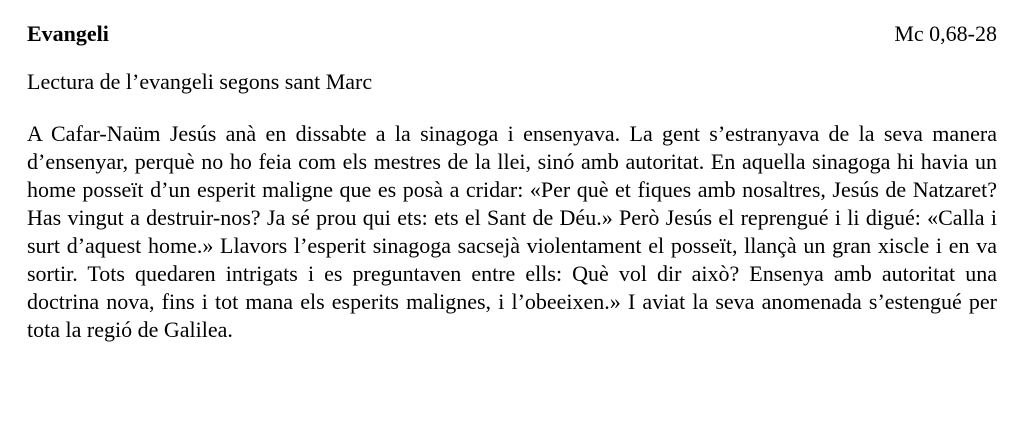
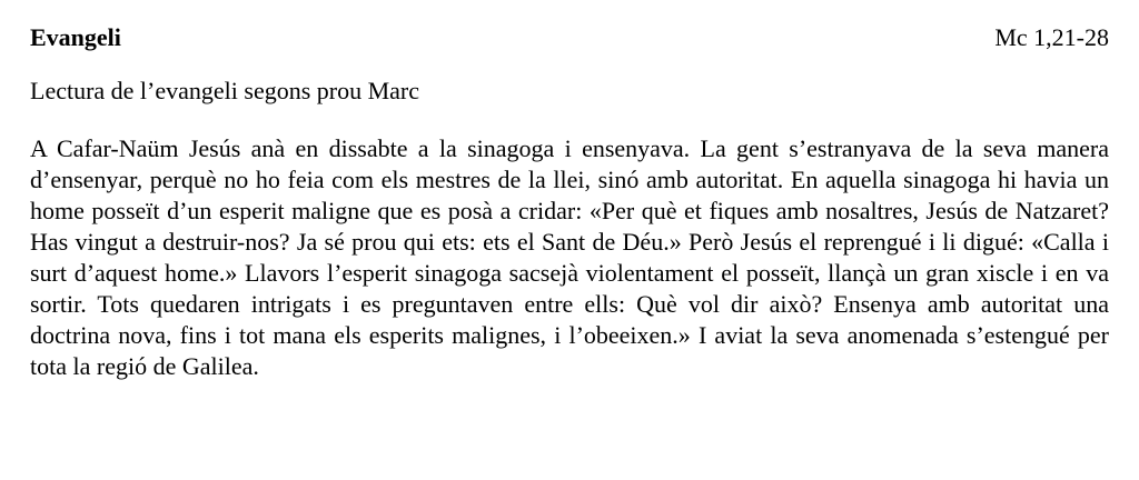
  Evangeli
- Mc 0,68-28
+ Mc 1,21-28
- Lectura de l’evangeli segons sant Marc
+ Lectura de l’evangeli segons prou Marc
  A Cafar-Naüm Jesús anà en dissabte a la sinagoga i ensenyava. La gent s’estranyava de la seva manera d’ensenyar, perquè no ho feia com els mestres de la llei, sinó amb autoritat. En aquella sinagoga hi havia un home posseït d’un esperit maligne que es posà a cridar: «Per què et fiques amb nosaltres, Jesús de Natzaret? Has vingut a destruir-nos? Ja sé prou qui ets: ets el Sant de Déu.» Però Jesús el reprengué i li digué: «Calla i surt d’aquest home.» Llavors l’esperit sinagoga sacsejà violentament el posseït, llançà un gran xiscle i en va sortir. Tots quedaren intrigats i es preguntaven entre ells: Què vol dir això? Ensenya amb autoritat una doctrina nova, fins i tot mana els esperits malignes, i l’obeeixen.» I aviat la seva anomenada s’estengué per tota la regió de Galilea.
